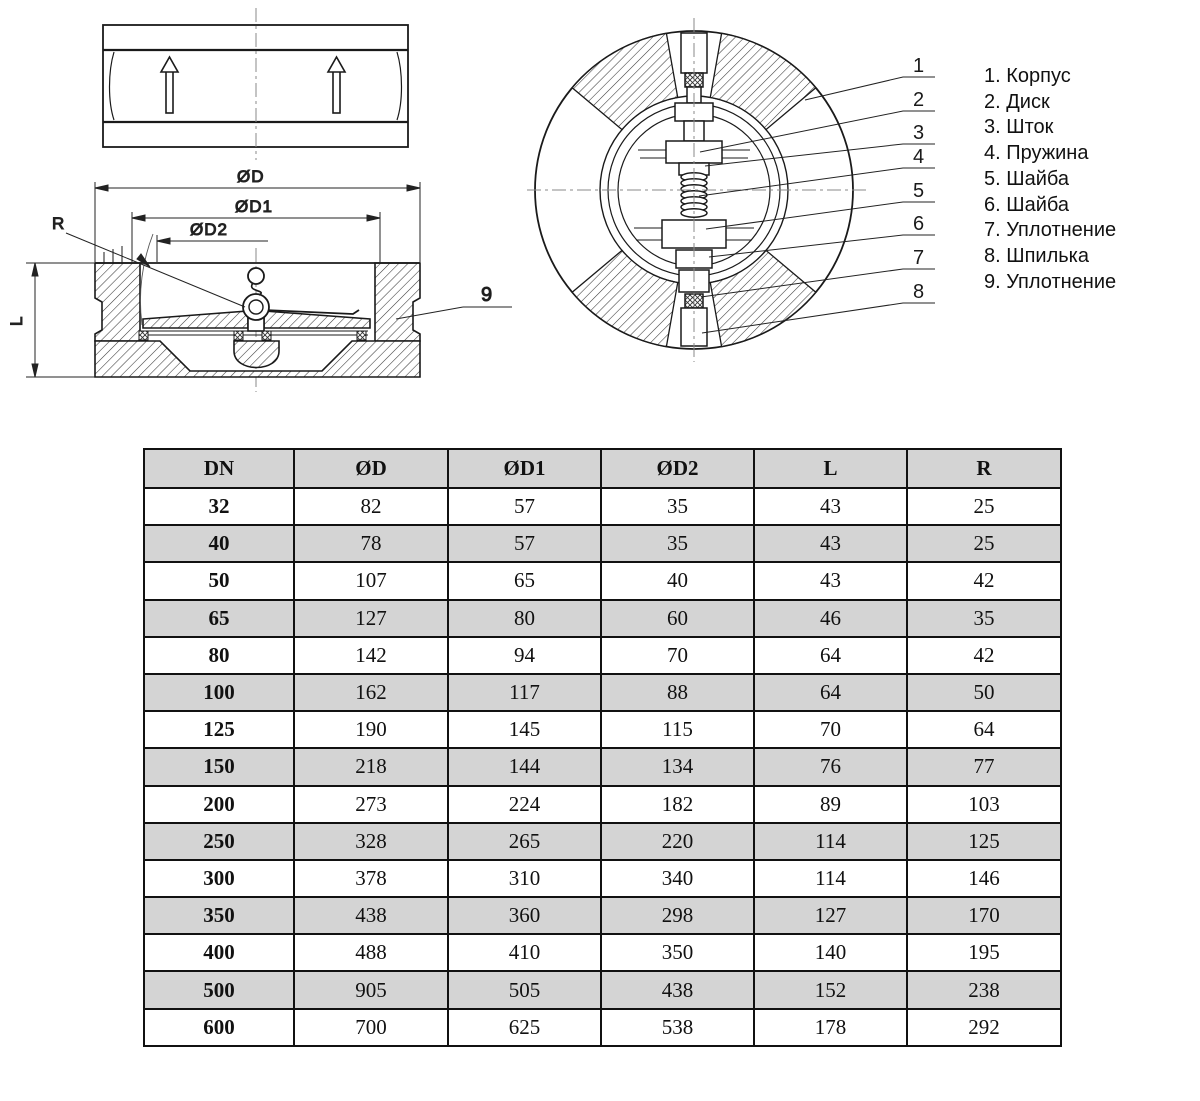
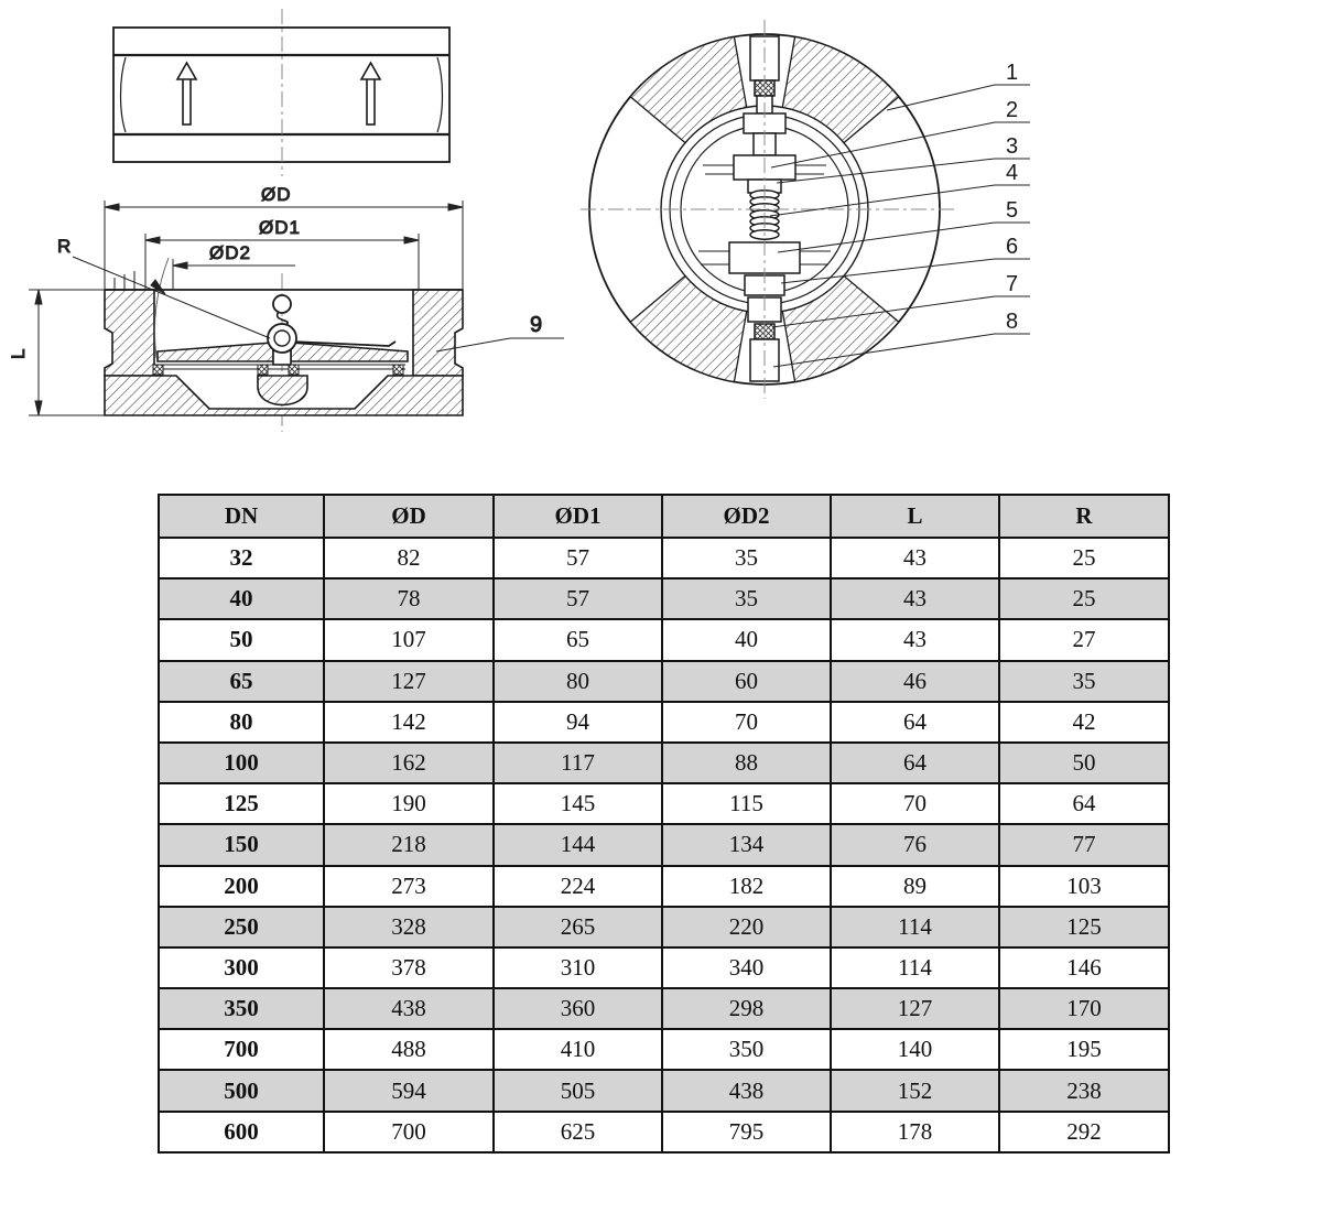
  ØD
  ØD1
  ØD2
  R
  9
  1
  2
  3
  4
  5
  6
  7
  8
- 1. Корпус
- 2. Диск
- 3. Шток
- 4. Пружина
- 5. Шайба
- 6. Шайба
- 7. Уплотнение
- 8. Шпилька
- 9. Уплотнение
  DN	ØD	ØD1	ØD2	L	R
  32	82	57	35	43	25
  40	78	57	35	43	25
- 50	107	65	40	43	42
+ 50	107	65	40	43	27
  65	127	80	60	46	35
  80	142	94	70	64	42
  100	162	117	88	64	50
  125	190	145	115	70	64
  150	218	144	134	76	77
  200	273	224	182	89	103
  250	328	265	220	114	125
  300	378	310	340	114	146
  350	438	360	298	127	170
- 400	488	410	350	140	195
+ 700	488	410	350	140	195
- 500	905	505	438	152	238
+ 500	594	505	438	152	238
- 600	700	625	538	178	292
+ 600	700	625	795	178	292
